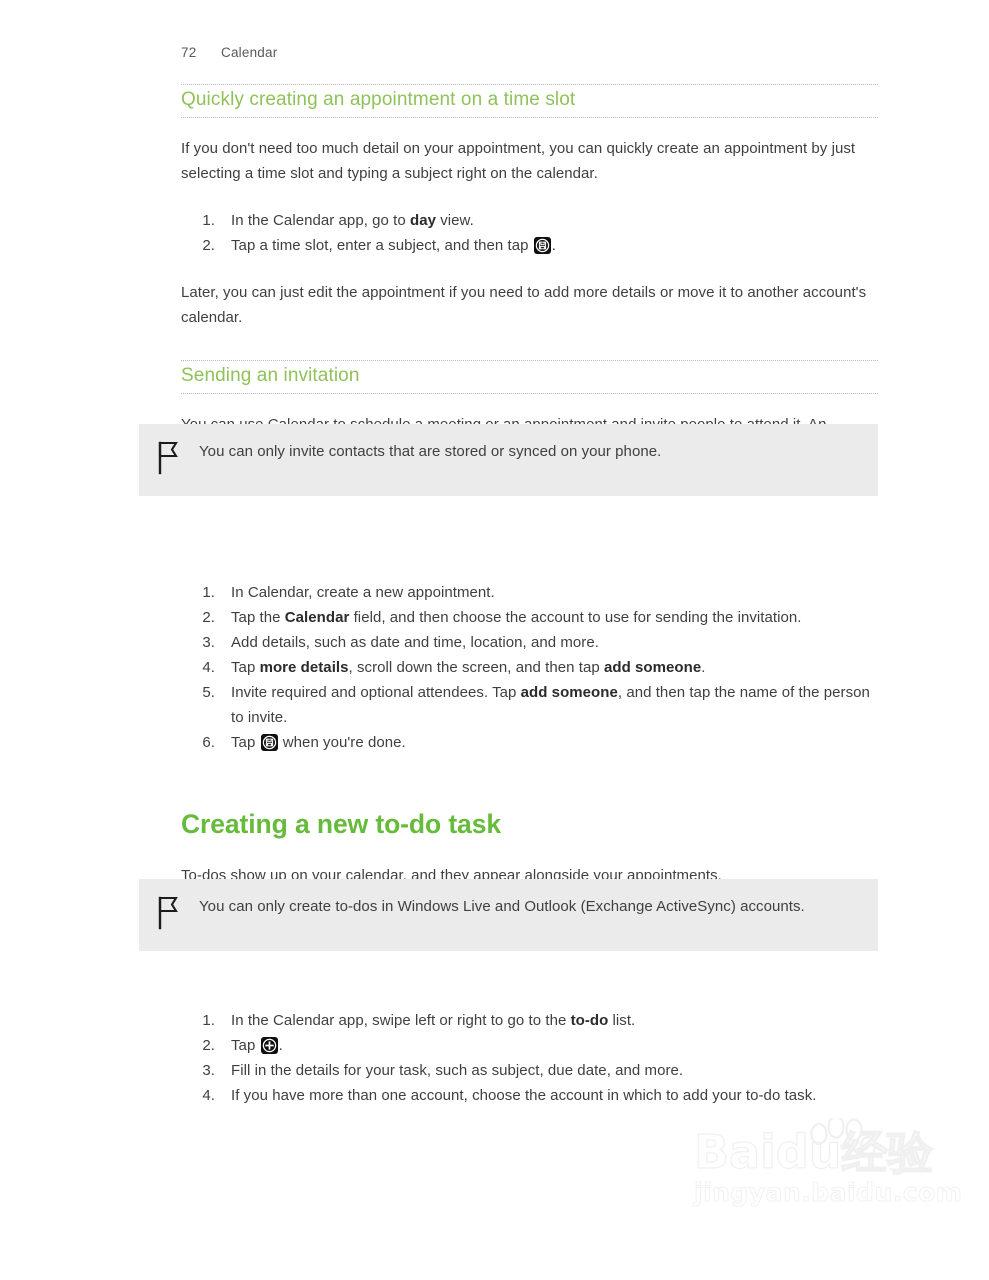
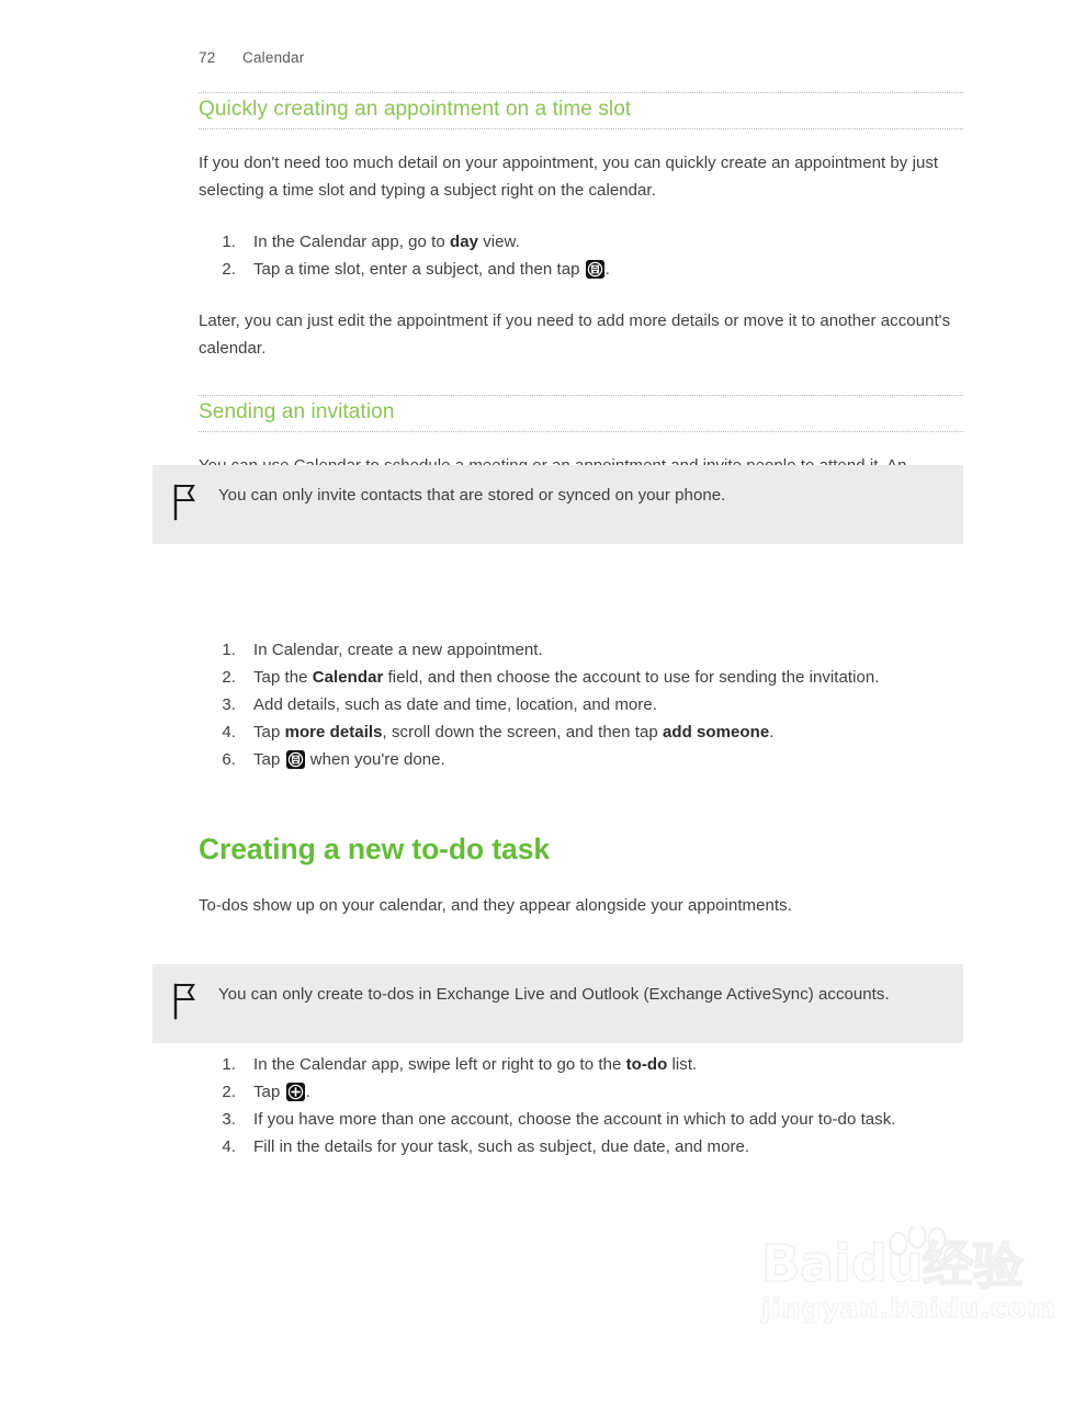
  72
  Calendar
  Quickly creating an appointment on a time slot
  If you don't need too much detail on your appointment, you can quickly create an appointment by just selecting a time slot and typing a subject right on the calendar.
  1
  In the Calendar app, go to day view.
  2
  Tap a time slot, enter a subject, and then tap .
  Later, you can just edit the appointment if you need to add more details or move it to another account's calendar.
  Sending an invitation
  1
  In Calendar, create a new appointment.
  2
  Tap the Calendar field, and then choose the account to use for sending the invitation.
  3
  Add details, such as date and time, location, and more.
  4
  Tap more details, scroll down the screen, and then tap add someone.
- 5
- Invite required and optional attendees. Tap add someone, and then tap the name of the person to invite.
  6
  Tap when you're done.
  Creating a new to-do task
  To-dos show up on your calendar, and they appear alongside your appointments.
  1
  In the Calendar app, swipe left or right to go to the to-do list.
  2
  Tap .
  3
- Fill in the details for your task, such as subject, due date, and more.
+ If you have more than one account, choose the account in which to add your to-do task.
  4
- If you have more than one account, choose the account in which to add your to-do task.
+ Fill in the details for your task, such as subject, due date, and more.
  You can only invite contacts that are stored or synced on your phone.
- You can only create to-dos in Windows Live and Outlook (Exchange ActiveSync) accounts.
+ You can only create to-dos in Exchange Live and Outlook (Exchange ActiveSync) accounts.
